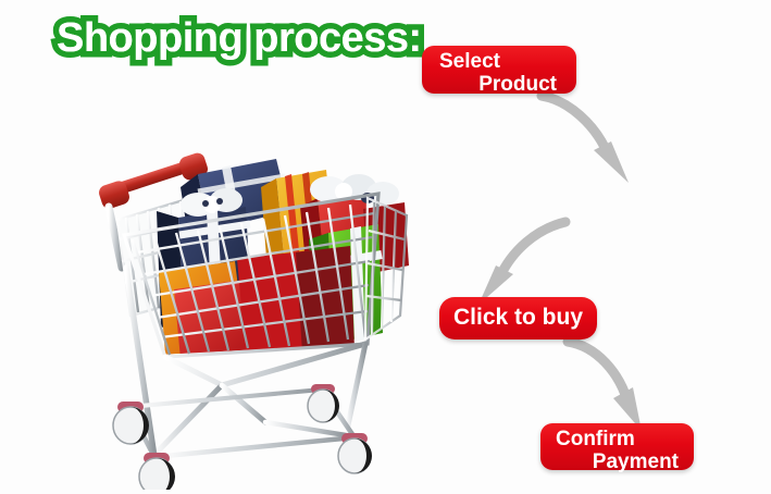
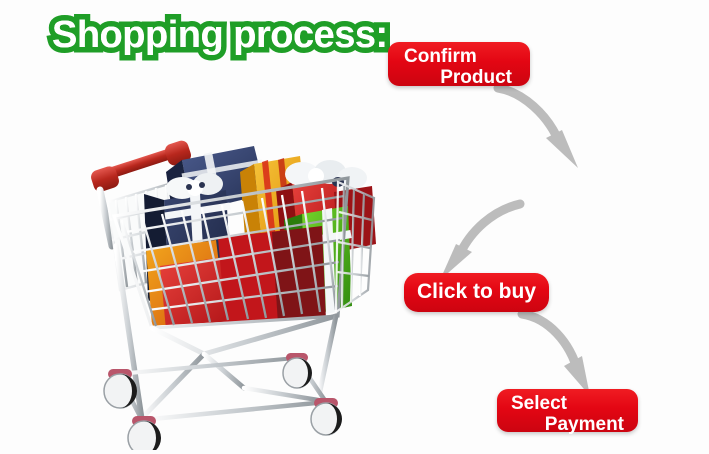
  Shopping process:
- Select
+ Confirm
  Product
  Click to buy
- Confirm
+ Select
  Payment
